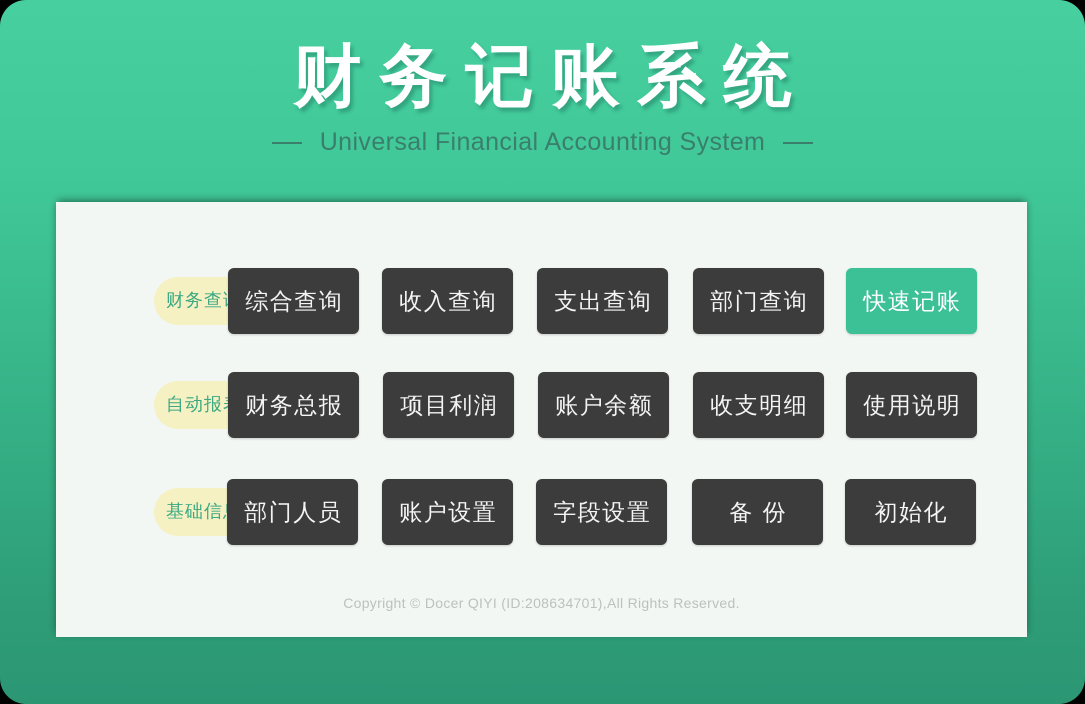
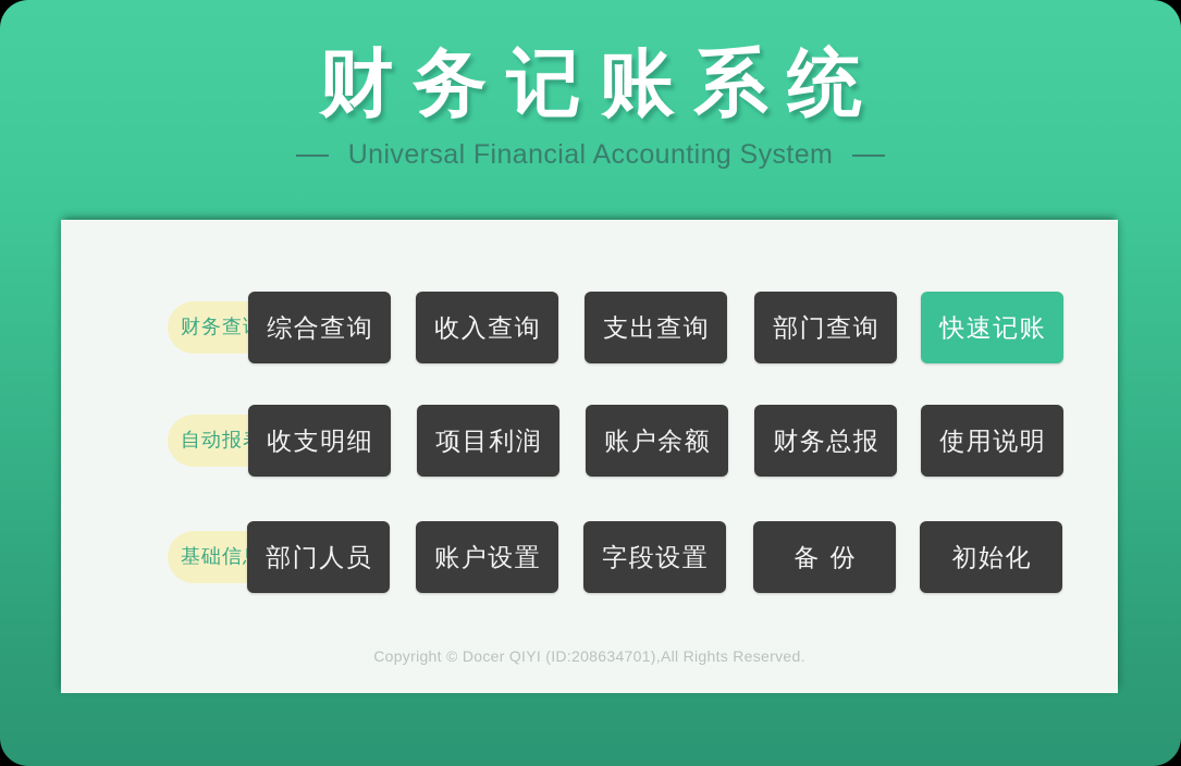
  财务记账系统
  Universal Financial Accounting System
  财务查
  综合查询
  收入查询
  支出查询
  部门查询
  快速记账
  自动报
- 财务总报
+ 收支明细
  项目利润
  账户余额
- 收支明细
+ 财务总报
  使用说明
  基础信
  部门人员
  账户设置
  字段设置
  备 份
  初始化
  Copyright © Docer QIYI (ID:208634701),All Rights Reserved.
